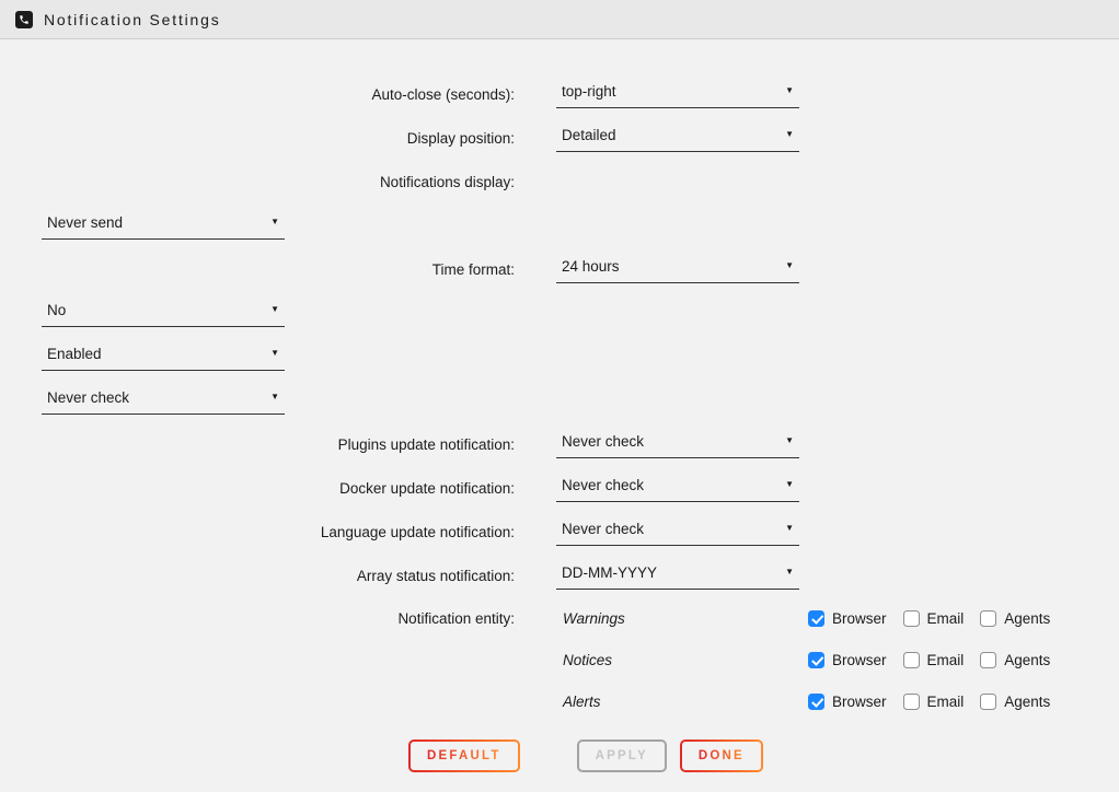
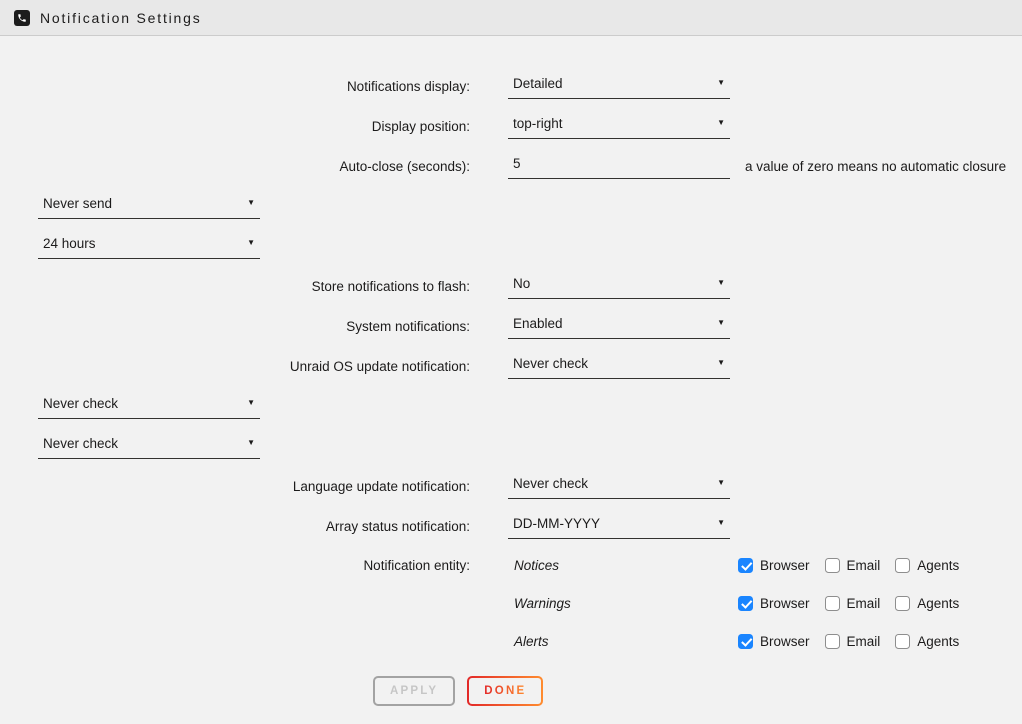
  Notification Settings
- Auto-close (seconds):
+ Notifications display:
- top-right
+ Detailed
  ▼
  Display position:
- Detailed
+ top-right
  ▼
- Notifications display:
+ Auto-close (seconds):
+ 5
+ a value of zero means no automatic closure
  Never send
  ▼
- Time format:
  24 hours
  ▼
+ Store notifications to flash:
  No
  ▼
+ System notifications:
  Enabled
  ▼
+ Unraid OS update notification:
  Never check
  ▼
- Plugins update notification:
  Never check
  ▼
- Docker update notification:
  Never check
  ▼
  Language update notification:
  Never check
  ▼
  Array status notification:
  DD-MM-YYYY
  ▼
  Notification entity:
- Warnings
+ Notices
  Browser
  Email
  Agents
- Notices
+ Warnings
  Browser
  Email
  Agents
  Alerts
  Browser
  Email
  Agents
- DEFAULT
  APPLY
  DONE
